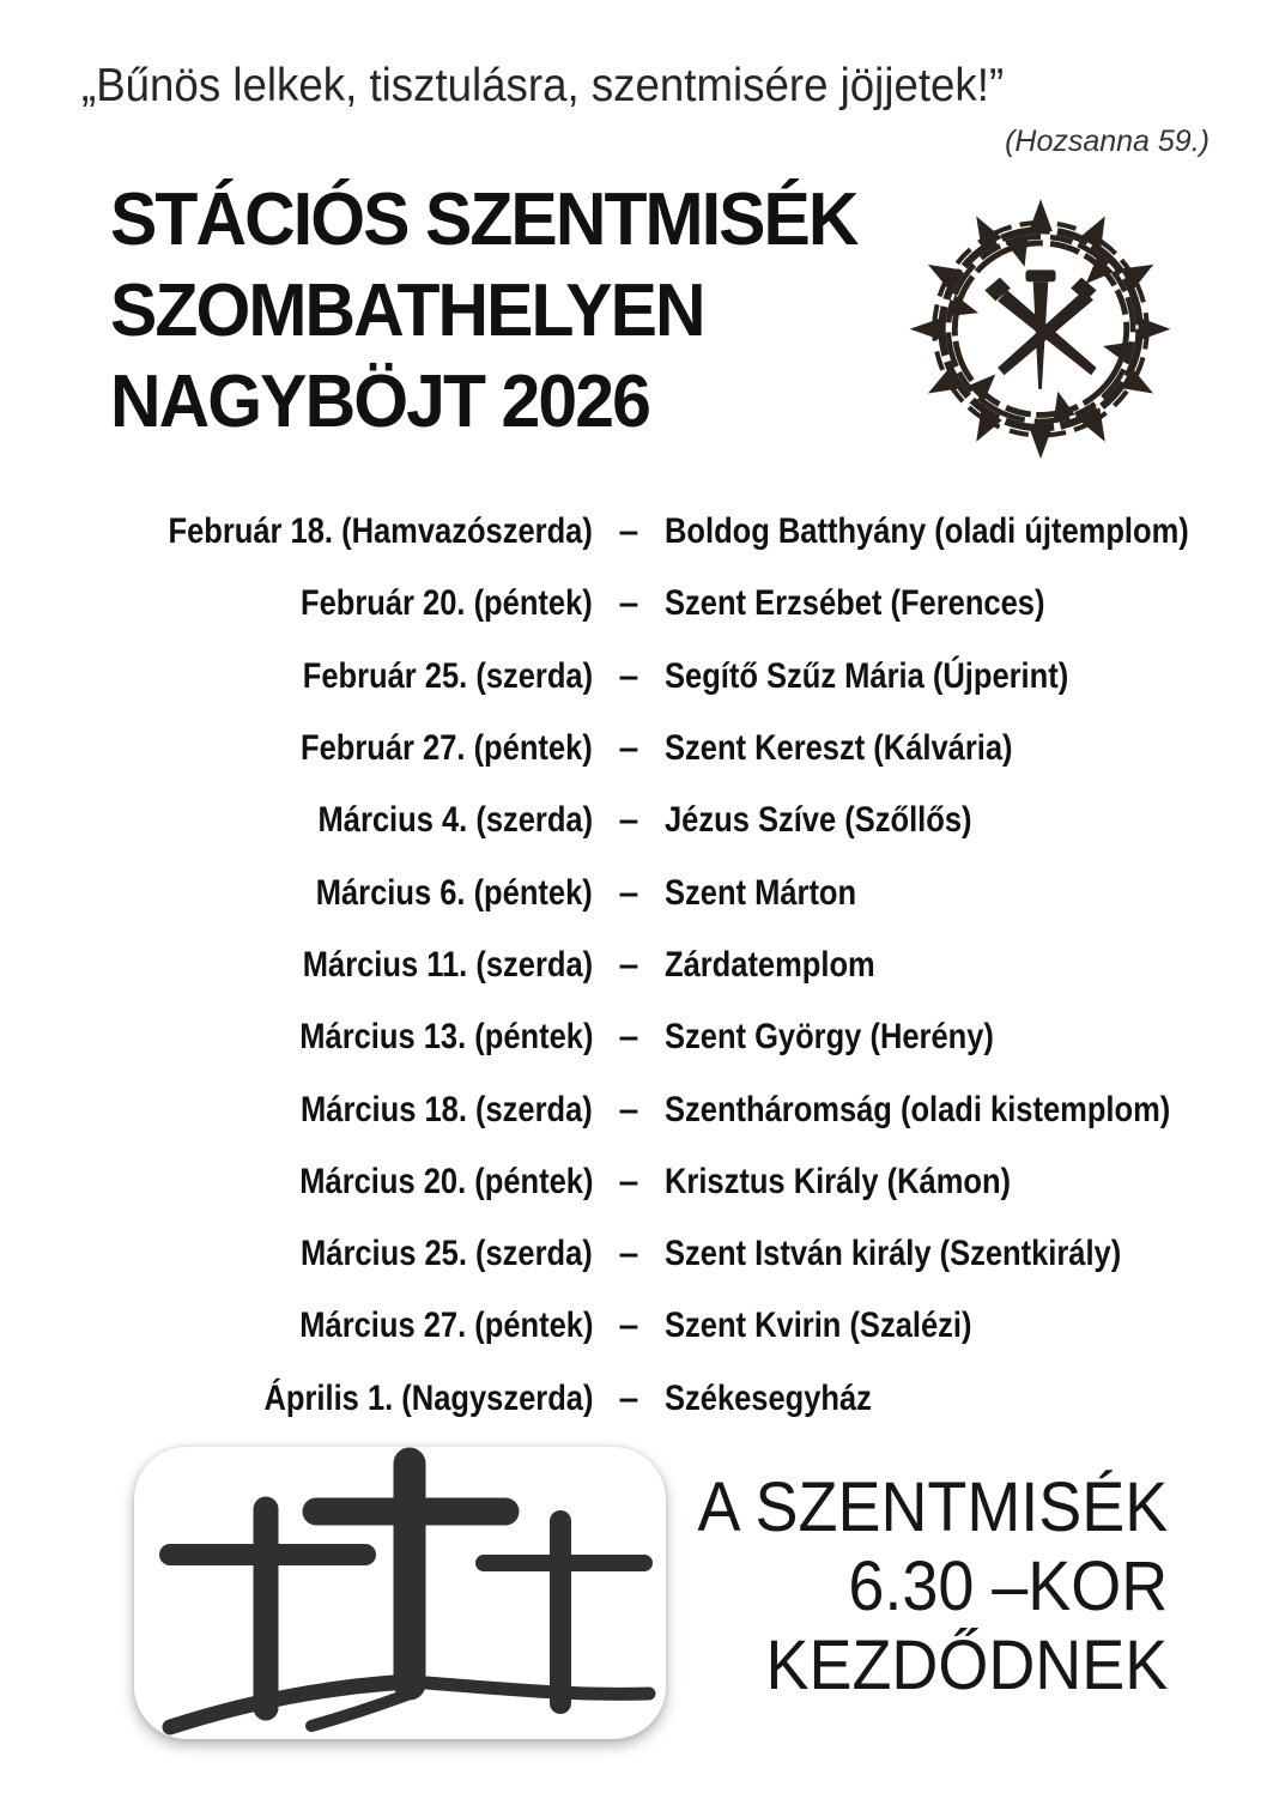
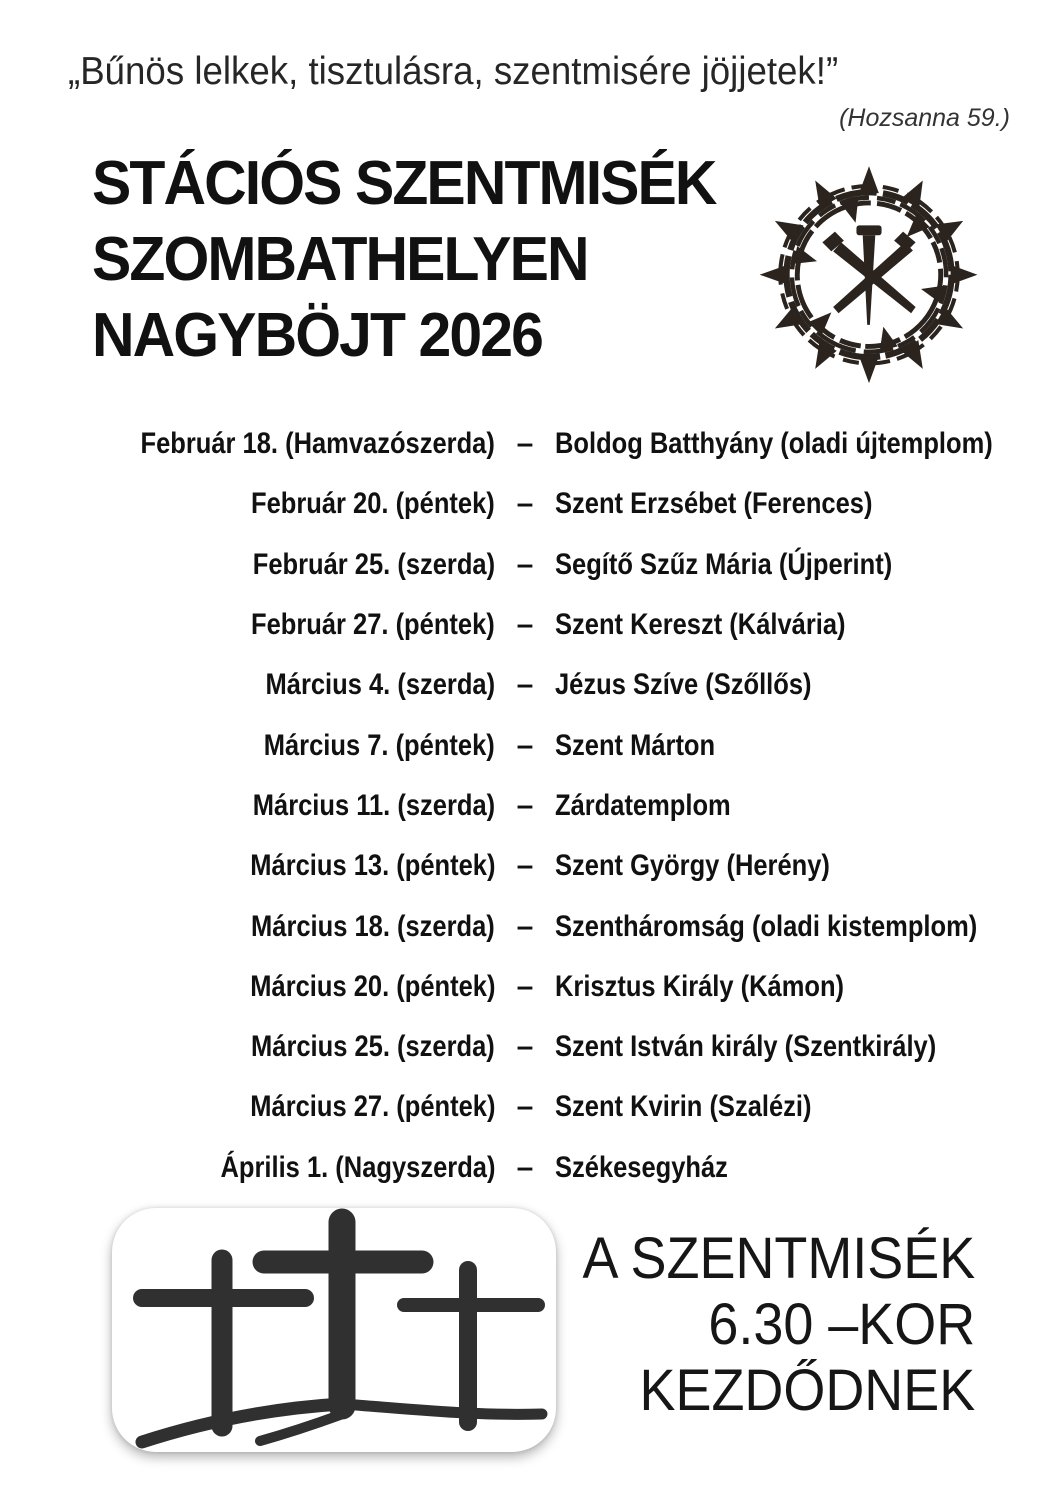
  „Bűnös lelkek, tisztulásra, szentmisére jöjjetek!”
  (Hozsanna 59.)
  STÁCIÓS SZENTMISÉK
  SZOMBATHELYEN
  NAGYBÖJT 2026
  Február 18. (Hamvazószerda)
  –
  Boldog Batthyány (oladi újtemplom)
  Február 20. (péntek)
  –
  Szent Erzsébet (Ferences)
  Február 25. (szerda)
  –
  Segítő Szűz Mária (Újperint)
  Február 27. (péntek)
  –
  Szent Kereszt (Kálvária)
  Március 4. (szerda)
  –
  Jézus Szíve (Szőllős)
- Március 6. (péntek)
+ Március 7. (péntek)
  –
  Szent Márton
  Március 11. (szerda)
  –
  Zárdatemplom
  Március 13. (péntek)
  –
  Szent György (Herény)
  Március 18. (szerda)
  –
  Szentháromság (oladi kistemplom)
  Március 20. (péntek)
  –
  Krisztus Király (Kámon)
  Március 25. (szerda)
  –
  Szent István király (Szentkirály)
  Március 27. (péntek)
  –
  Szent Kvirin (Szalézi)
  Április 1. (Nagyszerda)
  –
  Székesegyház
  A SZENTMISÉK
  6.30 –KOR
  KEZDŐDNEK
